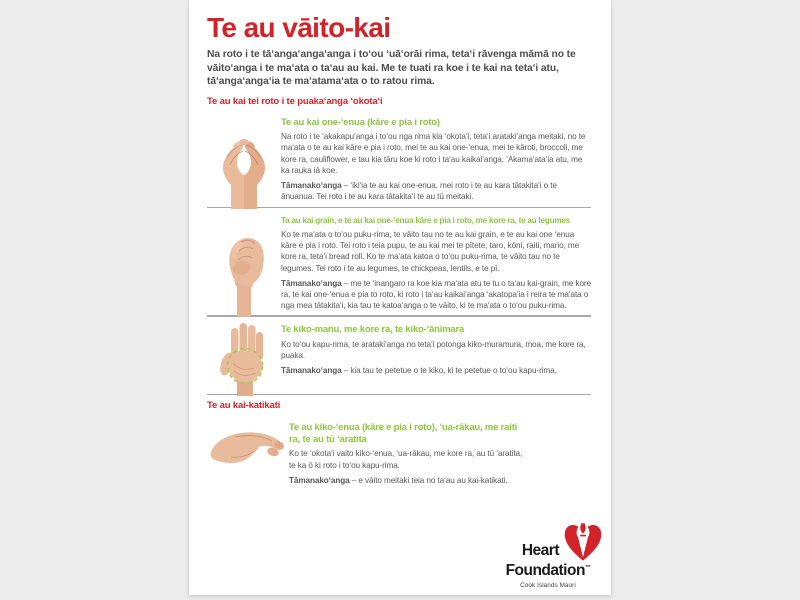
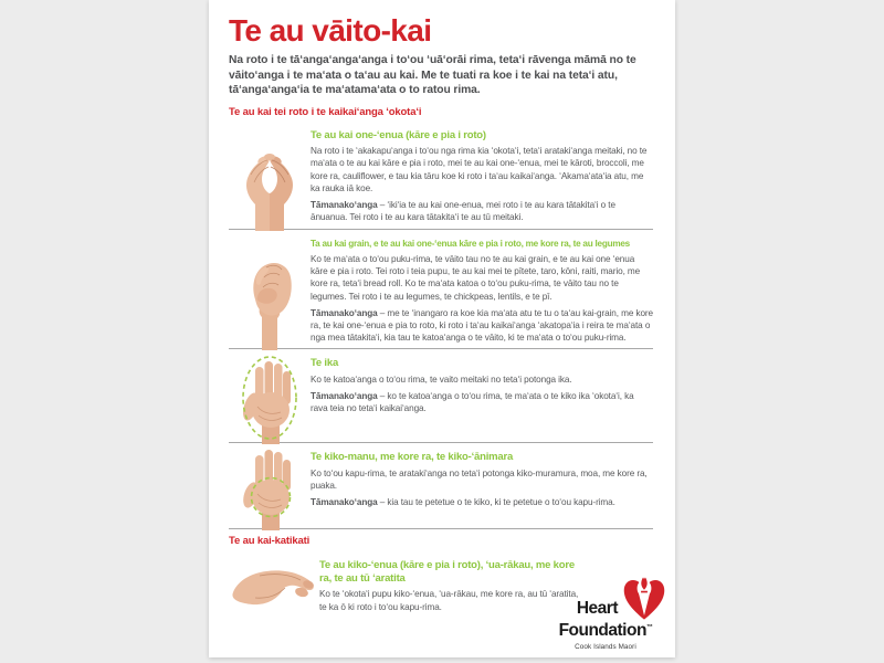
  Te au vāito-kai
  Na roto i te tā‘anga‘anga‘anga i to‘ou ‘uā‘orāi rima, teta‘i rāvenga māmā no te vāito‘anga i te ma‘ata o ta‘au au kai. Me te tuati ra koe i te kai na teta‘i atu, tā‘anga‘anga‘ia te ma‘atama‘ata o to ratou rima.
- Te au kai tei roto i te puaka‘anga ‘okota‘i
+ Te au kai tei roto i te kaikai‘anga ‘okota‘i
  Te au kai one-‘enua (kāre e pia i roto)
  Na roto i te ‘akakapu‘anga i to‘ou nga rima kia ‘okota‘i, teta‘i arataki‘anga meitaki, no te ma‘ata o te au kai kāre e pia i roto, mei te au kai one-‘enua, mei te kāroti, broccoli, me kore ra, cauliflower, e tau kia tāru koe ki roto i ta‘au kaikai‘anga. ‘Akama‘ata‘ia atu, me ka rauka iā koe.
  Tāmanako‘anga – ‘iki‘ia te au kai one-enua, mei roto i te au kara tātakita‘i o te ānuanua. Tei roto i te au kara tātakita‘i te au tū meitaki.
  Ta au kai grain, e te au kai one-‘enua kāre e pia i roto, me kore ra, te au legumes
  Ko te ma‘ata o to‘ou puku-rima, te vāito tau no te au kai grain, e te au kai one ‘enua kāre e pia i roto. Tei roto i teia pupu, te au kai mei te pītete, taro, kōni, raiti, mario, me kore ra, teta‘i bread roll. Ko te ma‘ata katoa o to‘ou puku-rima, te vāito tau no te legumes. Tei roto i te au legumes, te chickpeas, lentils, e te pī.
  Tāmanako‘anga – me te ‘inangaro ra koe kia ma‘ata atu te tu o ta‘au kai-grain, me kore ra, te kai one-‘enua e pia to roto, ki roto i ta‘au kaikai‘anga ‘akatopa‘ia i reira te ma‘ata o nga mea tātakita‘i, kia tau te katoa‘anga o te vāito, ki te ma‘ata o to‘ou puku-rima.
+ Te ika
+ Ko te katoa‘anga o to‘ou rima, te vaito meitaki no teta‘i potonga ika.
+ Tāmanako‘anga – ko te katoa‘anga o to‘ou rima, te ma‘ata o te kiko ika ‘okota‘i, ka rava teia no teta‘i kaikai‘anga.
  Te kiko-manu, me kore ra, te kiko-‘ānimara
  Ko to‘ou kapu-rima, te arataki‘anga no teta‘i potonga kiko-muramura, moa, me kore ra, puaka.
  Tāmanako‘anga – kia tau te petetue o te kiko, ki te petetue o to‘ou kapu-rima.
  Te au kai-katikati
- Te au kiko-‘enua (kāre e pia i roto), ‘ua-rākau, me raiti ra, te au tū ‘aratita
+ Te au kiko-‘enua (kāre e pia i roto), ‘ua-rākau, me kore ra, te au tū ‘aratita
- Ko te ‘okota‘i vaito kiko-‘enua, ‘ua-rākau, me kore ra, au tū ‘aratita, te ka ō ki roto i to‘ou kapu-rima.
+ Ko te ‘okota‘i pupu kiko-‘enua, ‘ua-rākau, me kore ra, au tū ‘aratita, te ka ō ki roto i to‘ou kapu-rima.
- Tāmanako‘anga – e vāito meitaki teia no ta‘au au kai-katikati.
  Heart
  Foundation
